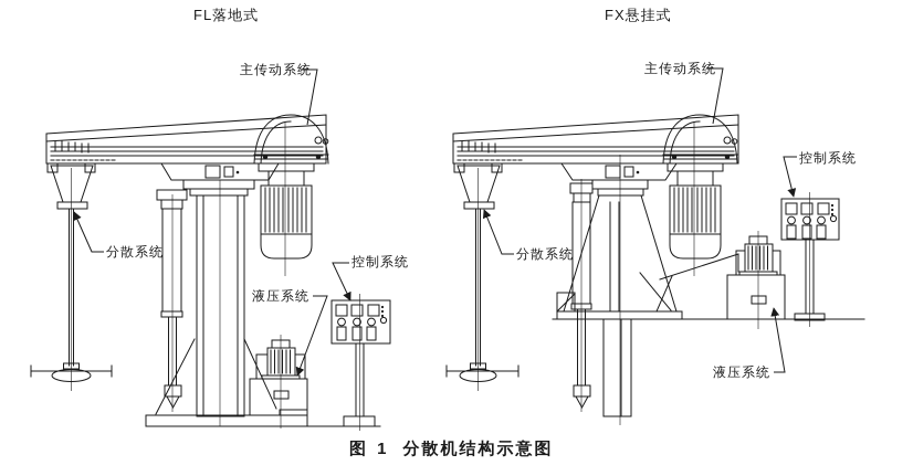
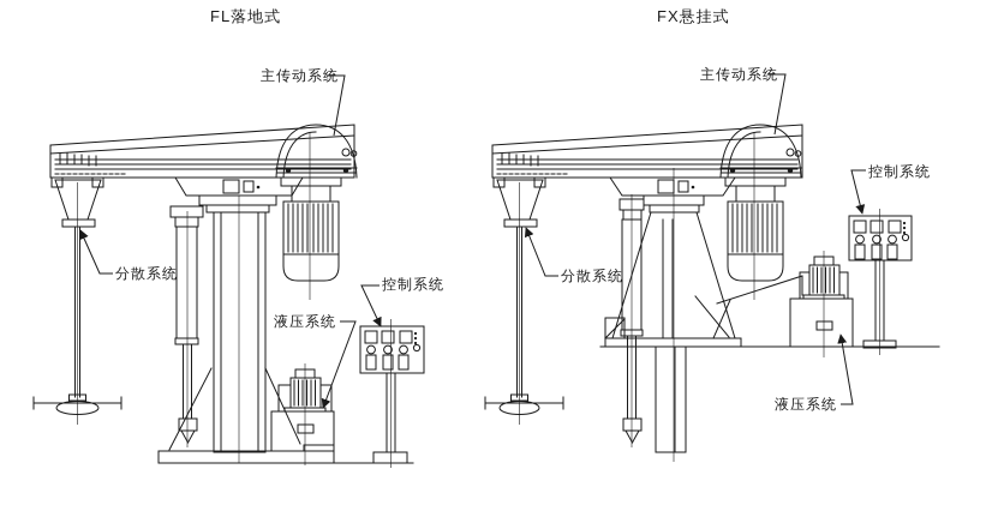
  FL落地式
  FX悬挂式
  主传动系统
  分散系统
  液压系统
  控制系统
  主传动系统
  控制系统
  分散系统
  液压系统
- 图 1 分散机结构示意图
